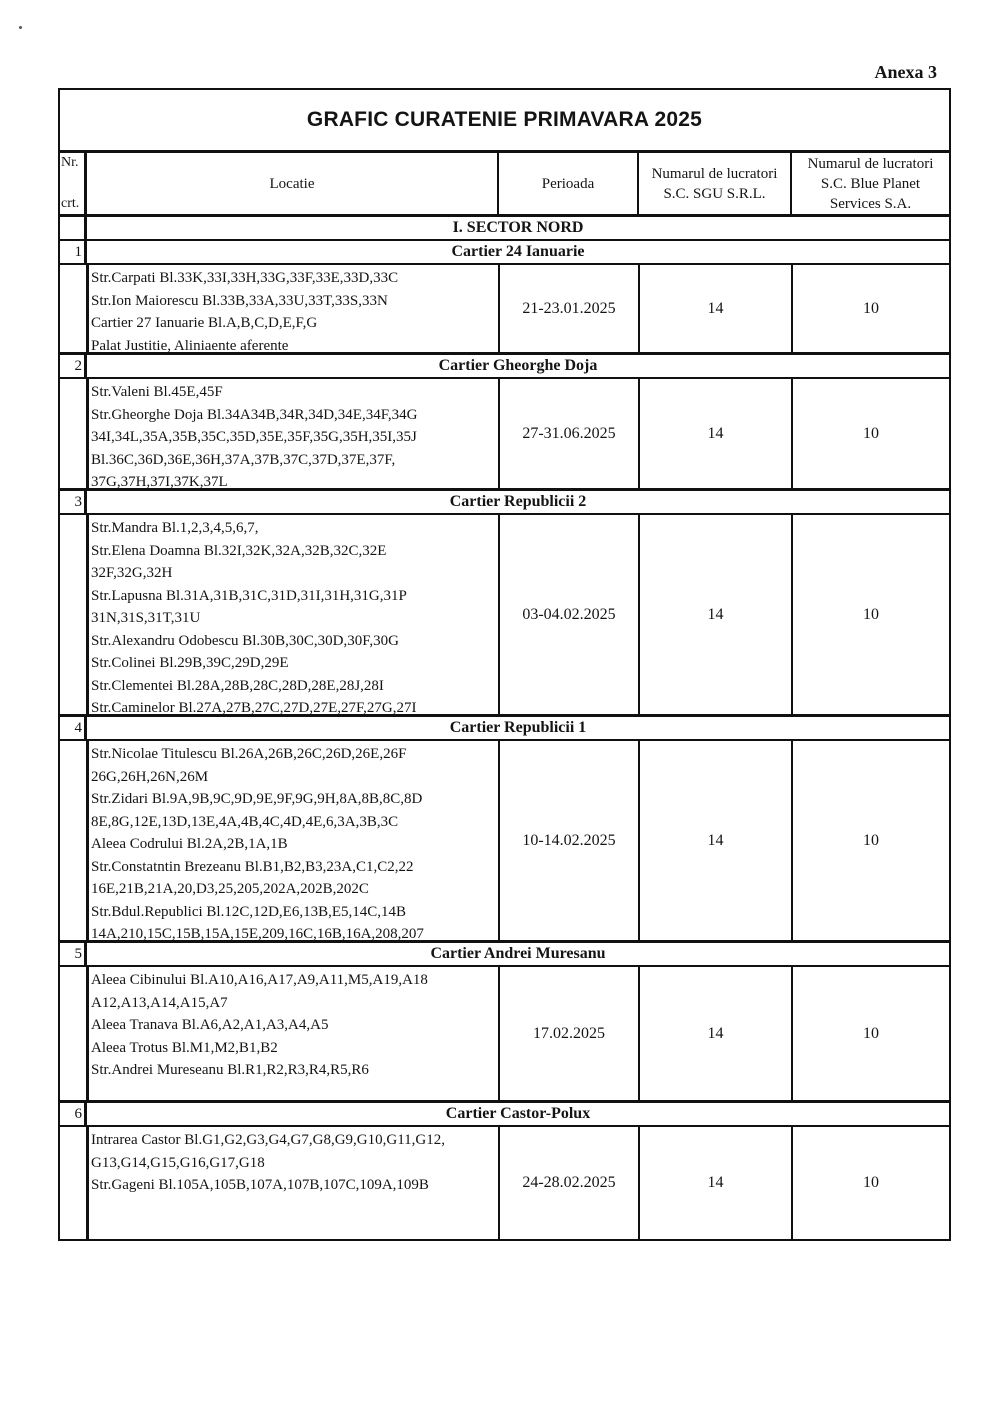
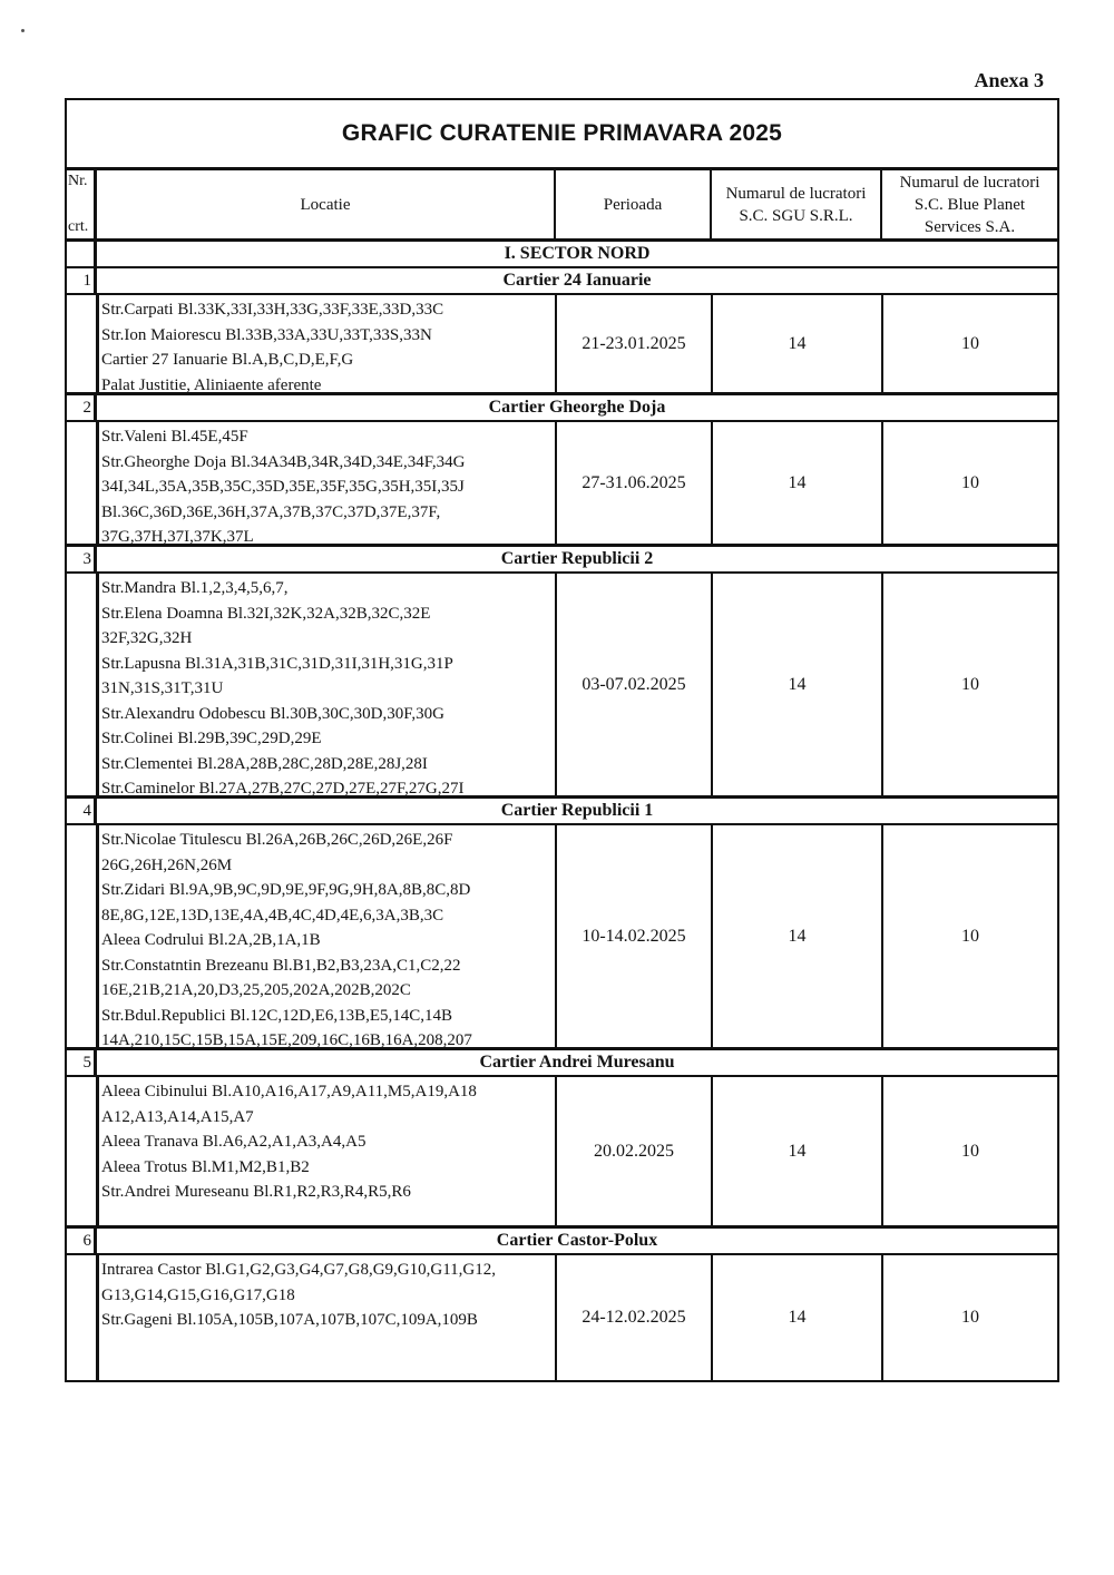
  Anexa 3
  GRAFIC CURATENIE PRIMAVARA 2025
  Nr.
  crt.
  Locatie
  Perioada
  Numarul de lucratori S.C. SGU S.R.L.
  Numarul de lucratori S.C. Blue Planet Services S.A.
  I. SECTOR NORD
  1
  Cartier 24 Ianuarie
  Str.Carpati Bl.33K,33I,33H,33G,33F,33E,33D,33C
  Str.Ion Maiorescu Bl.33B,33A,33U,33T,33S,33N
  Cartier 27 Ianuarie Bl.A,B,C,D,E,F,G
  Palat Justitie, Aliniaente aferente
  21-23.01.2025
  14
  10
  2
  Cartier Gheorghe Doja
  Str.Valeni Bl.45E,45F
  Str.Gheorghe Doja Bl.34A34B,34R,34D,34E,34F,34G
  34I,34L,35A,35B,35C,35D,35E,35F,35G,35H,35I,35J
  Bl.36C,36D,36E,36H,37A,37B,37C,37D,37E,37F,
  37G,37H,37I,37K,37L
  27-31.06.2025
  14
  10
  3
  Cartier Republicii 2
  Str.Mandra Bl.1,2,3,4,5,6,7,
  Str.Elena Doamna Bl.32I,32K,32A,32B,32C,32E
  32F,32G,32H
  Str.Lapusna Bl.31A,31B,31C,31D,31I,31H,31G,31P
  31N,31S,31T,31U
  Str.Alexandru Odobescu Bl.30B,30C,30D,30F,30G
  Str.Colinei Bl.29B,39C,29D,29E
  Str.Clementei Bl.28A,28B,28C,28D,28E,28J,28I
  Str.Caminelor Bl.27A,27B,27C,27D,27E,27F,27G,27I
- 03-04.02.2025
+ 03-07.02.2025
  14
  10
  4
  Cartier Republicii 1
  Str.Nicolae Titulescu Bl.26A,26B,26C,26D,26E,26F
  26G,26H,26N,26M
  Str.Zidari Bl.9A,9B,9C,9D,9E,9F,9G,9H,8A,8B,8C,8D
  8E,8G,12E,13D,13E,4A,4B,4C,4D,4E,6,3A,3B,3C
  Aleea Codrului Bl.2A,2B,1A,1B
  Str.Constatntin Brezeanu Bl.B1,B2,B3,23A,C1,C2,22
  16E,21B,21A,20,D3,25,205,202A,202B,202C
  Str.Bdul.Republici Bl.12C,12D,E6,13B,E5,14C,14B
  14A,210,15C,15B,15A,15E,209,16C,16B,16A,208,207
  10-14.02.2025
  14
  10
  5
  Cartier Andrei Muresanu
  Aleea Cibinului Bl.A10,A16,A17,A9,A11,M5,A19,A18
  A12,A13,A14,A15,A7
  Aleea Tranava Bl.A6,A2,A1,A3,A4,A5
  Aleea Trotus Bl.M1,M2,B1,B2
  Str.Andrei Mureseanu Bl.R1,R2,R3,R4,R5,R6
- 17.02.2025
+ 20.02.2025
  14
  10
  6
  Cartier Castor-Polux
  Intrarea Castor Bl.G1,G2,G3,G4,G7,G8,G9,G10,G11,G12,
  G13,G14,G15,G16,G17,G18
  Str.Gageni Bl.105A,105B,107A,107B,107C,109A,109B
- 24-28.02.2025
+ 24-12.02.2025
  14
  10
